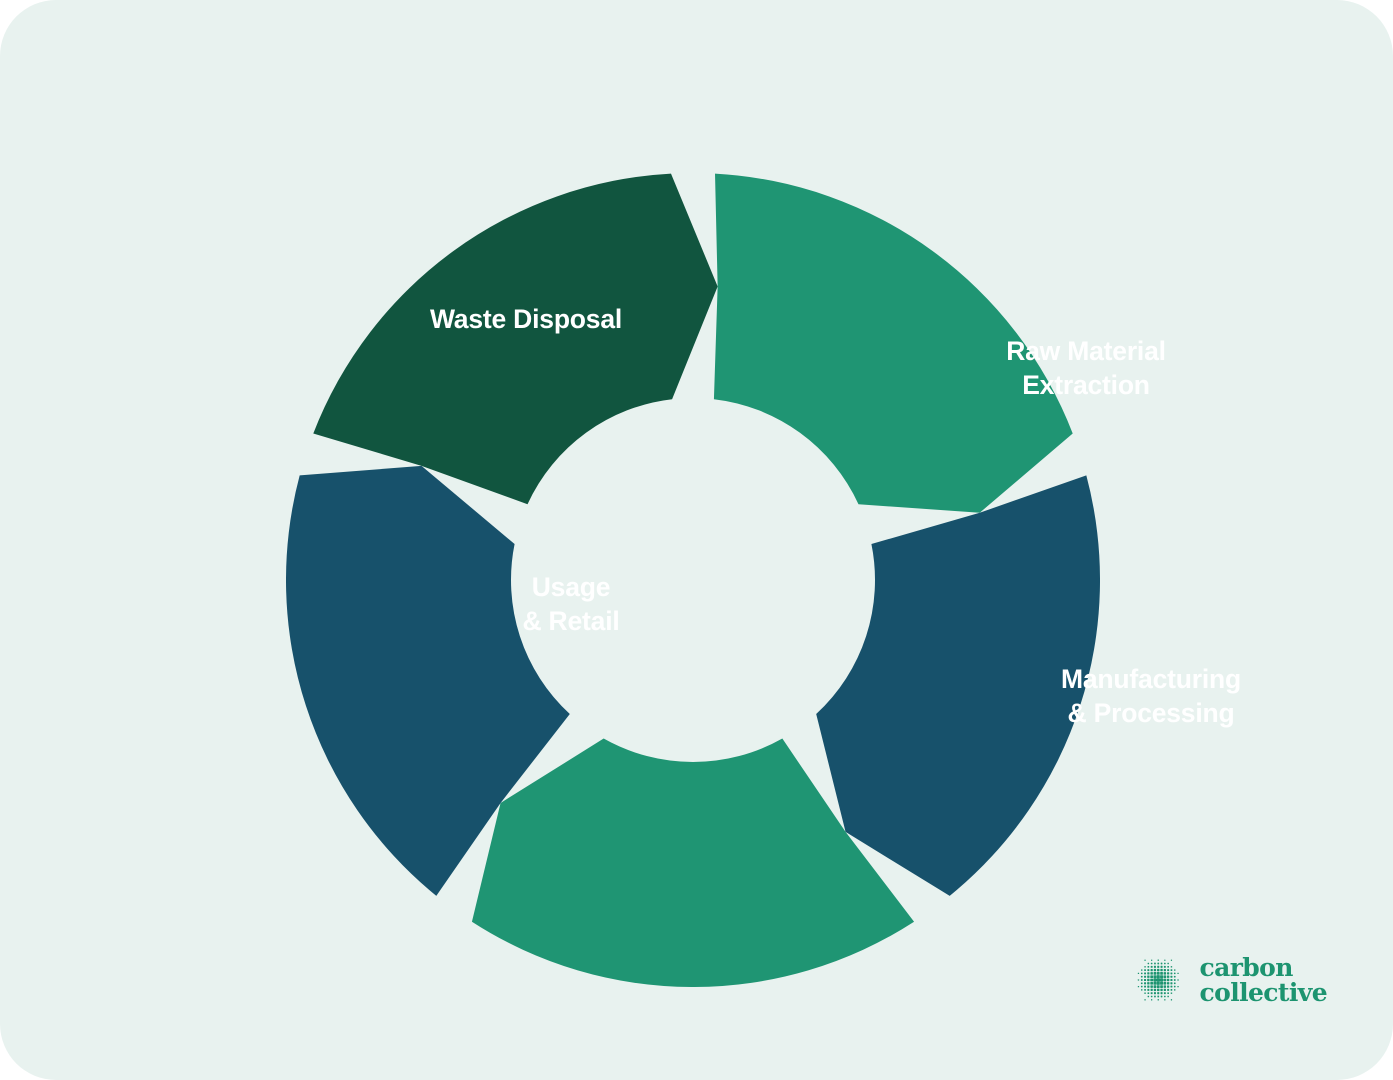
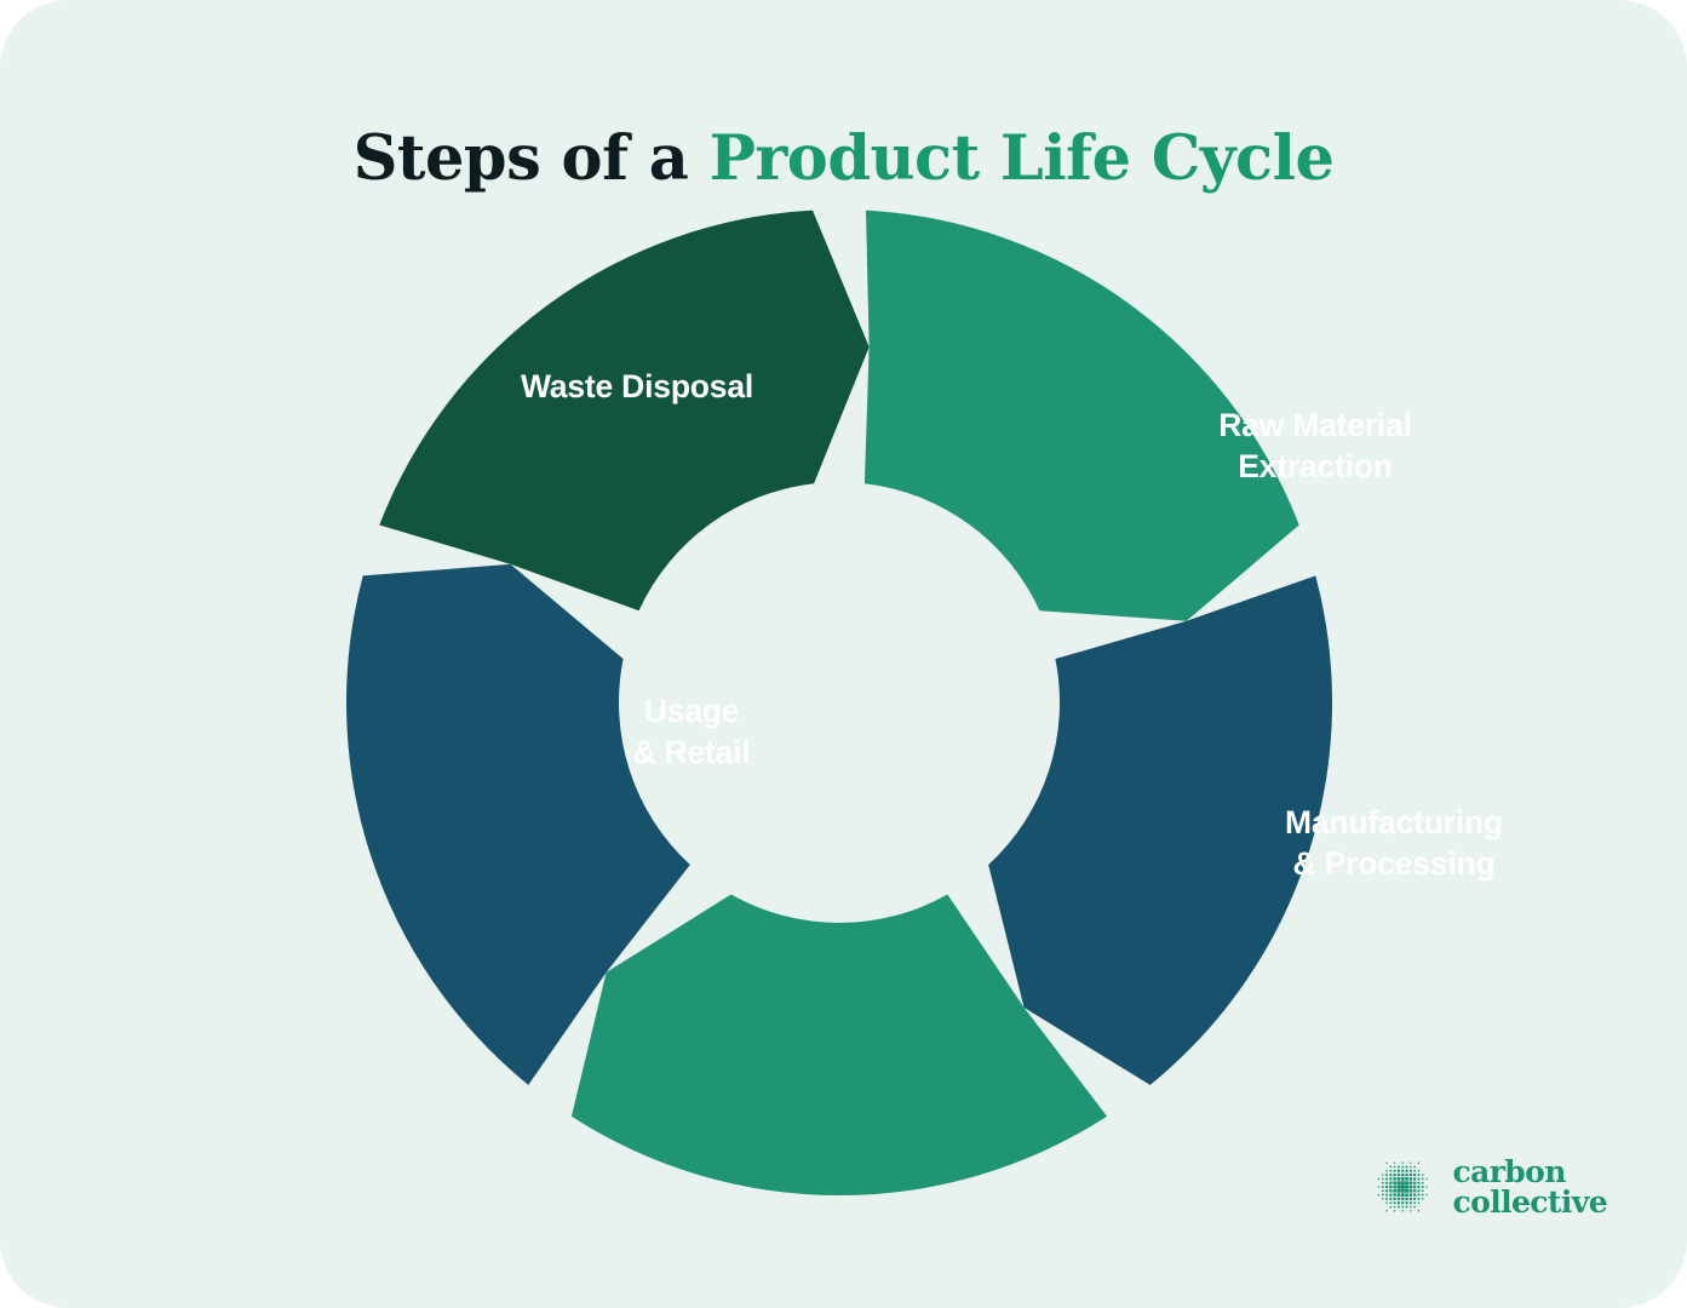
+ Steps of a Product Life Cycle
  Raw Material
  Extraction
  Manufacturing
  & Processing
  Waste Disposal
  carbon
  collective
